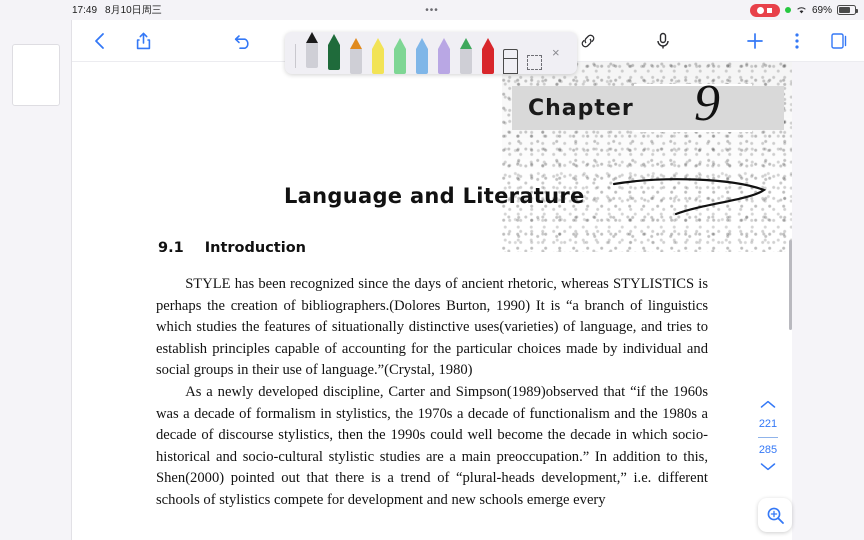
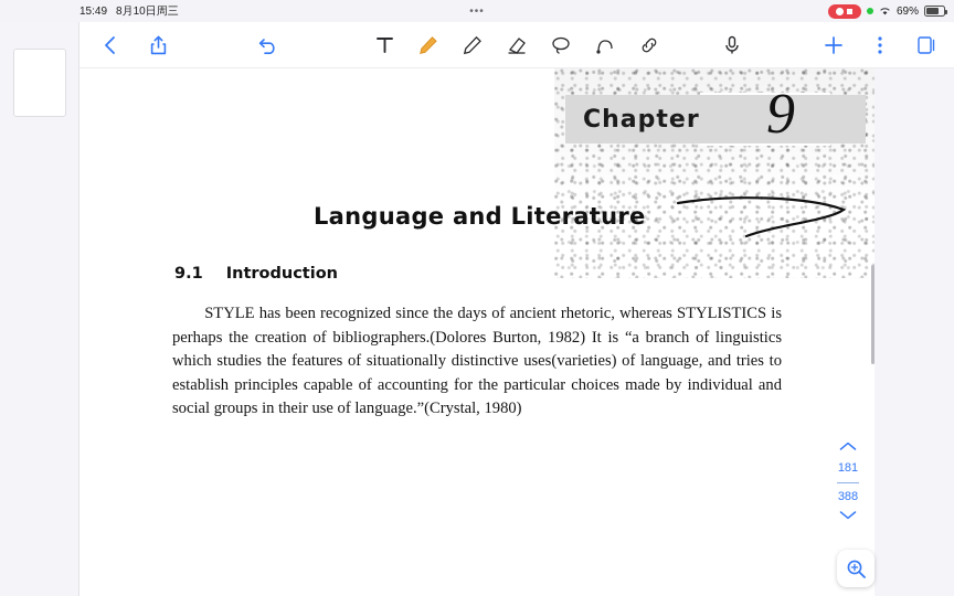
- 17:49
+ 15:49
  8月10日周三
  •••
  69%
- ×
  Chapter
  9
  Language and Literature
  9.1 Introduction
- STYLE has been recognized since the days of ancient rhetoric, whereas STYLISTICS is perhaps the creation of bibliographers.(Dolores Burton, 1990) It is “a branch of linguistics which studies the features of situationally distinctive uses(varieties) of language, and tries to establish principles capable of accounting for the particular choices made by individual and social groups in their use of language.”(Crystal, 1980)
+ STYLE has been recognized since the days of ancient rhetoric, whereas STYLISTICS is perhaps the creation of bibliographers.(Dolores Burton, 1982) It is “a branch of linguistics which studies the features of situationally distinctive uses(varieties) of language, and tries to establish principles capable of accounting for the particular choices made by individual and social groups in their use of language.”(Crystal, 1980)
- As a newly developed discipline, Carter and Simpson(1989)observed that “if the 1960s was a decade of formalism in stylistics, the 1970s a decade of functionalism and the 1980s a decade of discourse stylistics, then the 1990s could well become the decade in which socio-historical and socio-cultural stylistic studies are a main preoccupation.” In addition to this, Shen(2000) pointed out that there is a trend of “plural-heads development,” i.e. different schools of stylistics compete for development and new schools emerge every
- 221
+ 181
- 285
+ 388
